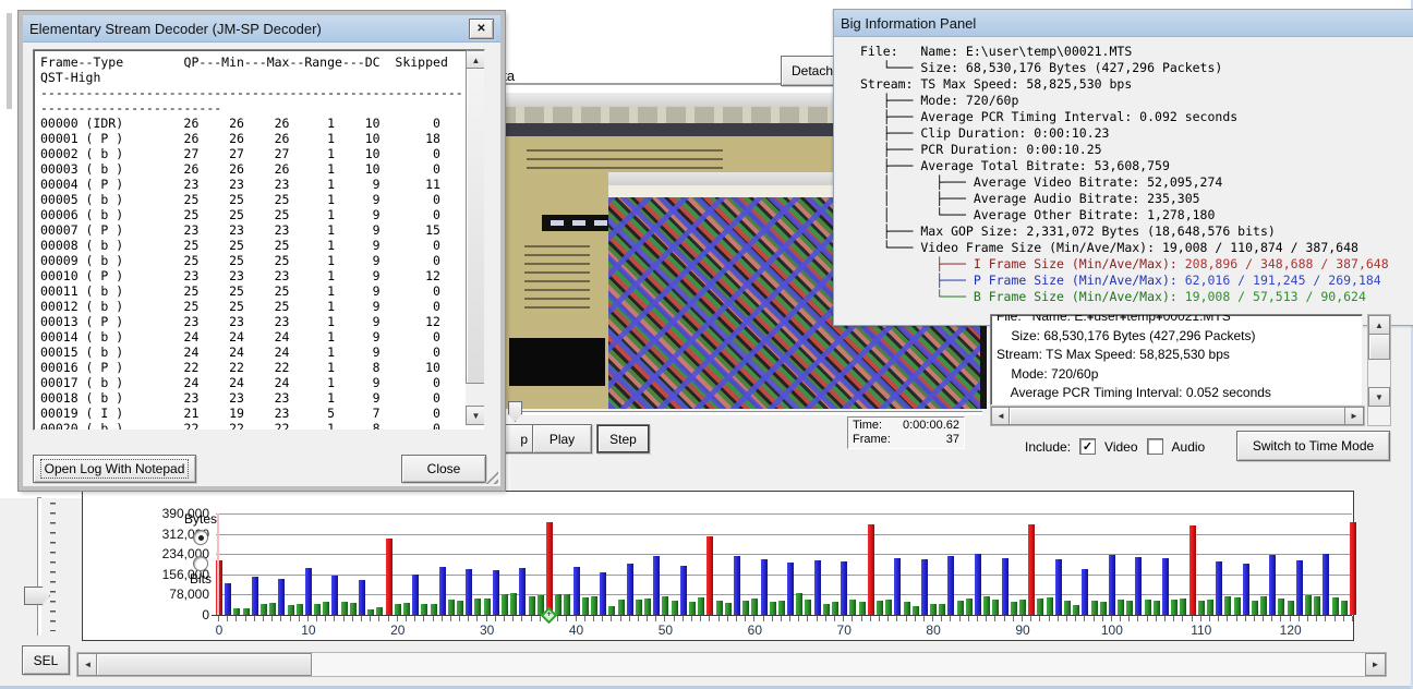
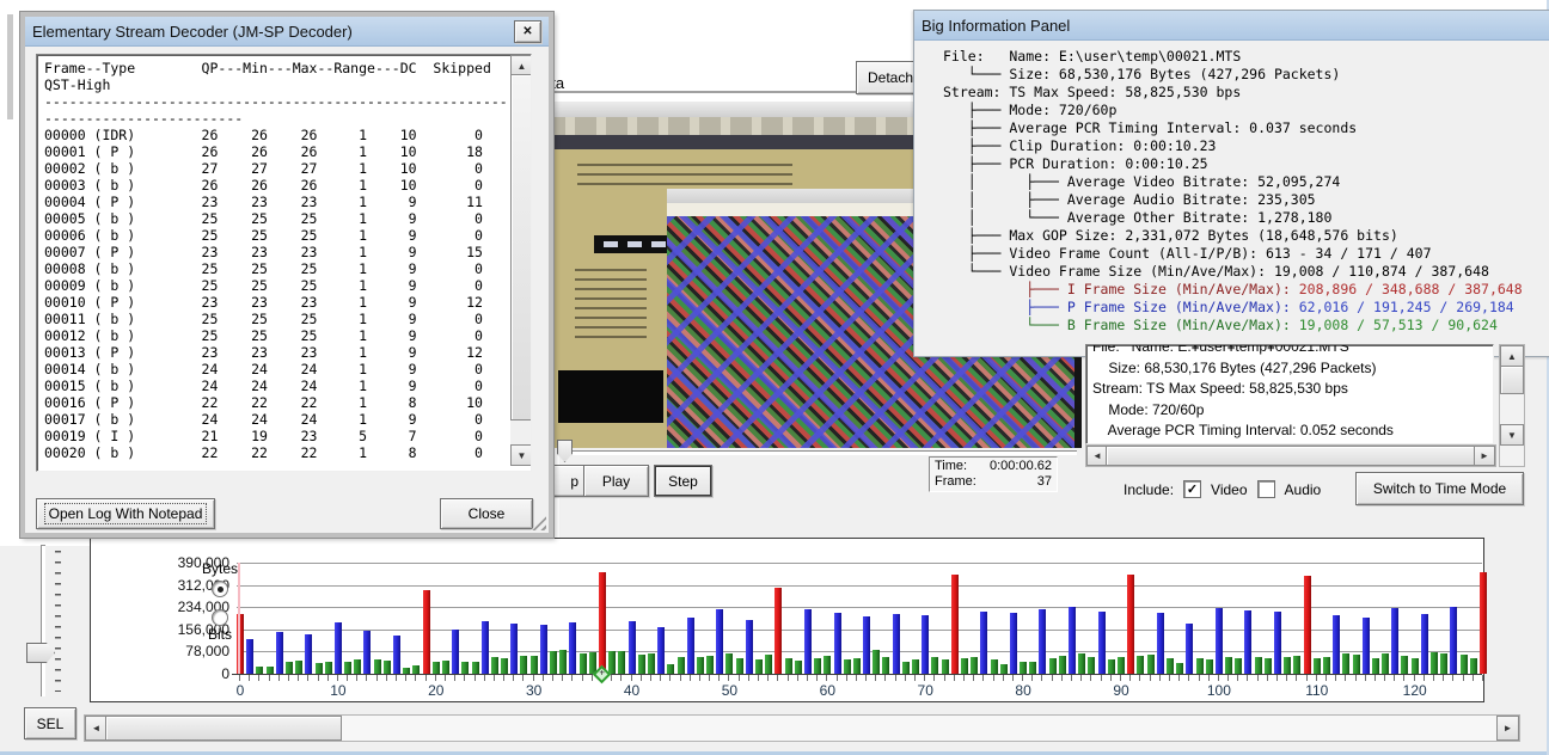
  Detach
  Big Information Panel
  File: Name: E:\user\temp\00021.MTS
  └─── Size: 68,530,176 Bytes (427,296 Packets)
  Stream: TS Max Speed: 58,825,530 bps
  ├─── Mode: 720/60p
- ├─── Average PCR Timing Interval: 0.092 seconds
+ ├─── Average PCR Timing Interval: 0.037 seconds
  ├─── Clip Duration: 0:00:10.23
  ├─── PCR Duration: 0:00:10.25
- ├─── Average Total Bitrate: 53,608,759
  │ ├─── Average Video Bitrate: 52,095,274
  │ ├─── Average Audio Bitrate: 235,305
  │ └─── Average Other Bitrate: 1,278,180
  ├─── Max GOP Size: 2,331,072 Bytes (18,648,576 bits)
+ ├─── Video Frame Count (All-I/P/B): 613 - 34 / 171 / 407
  └─── Video Frame Size (Min/Ave/Max): 19,008 / 110,874 / 387,648
  ├─── I Frame Size (Min/Ave/Max): 208,896 / 348,688 / 387,648
  ├─── P Frame Size (Min/Ave/Max): 62,016 / 191,245 / 269,184
  └─── B Frame Size (Min/Ave/Max): 19,008 / 57,513 / 90,624
  File: Name: E:¥user¥temp¥00021.MTS
  Size: 68,530,176 Bytes (427,296 Packets)
  Stream: TS Max Speed: 58,825,530 bps
  Mode: 720/60p
  Average PCR Timing Interval: 0.052 seconds
  ◄
  ►
  ▲
  ▼
  p
  Play
  Step
  Time:
  0:00:00.62
  Frame:
  37
  Include:
  ✓
  Video
  Audio
  Switch to Time Mode
  SEL
  0
  78,000
  156,000
  234,000
  312,0
  390,000
  0
  10
  20
  30
  40
  50
  60
  70
  80
  90
  100
  110
  120
  Bytes
  Bits
  ◄
  ►
  Elementary Stream Decoder (JM-SP Decoder)
  ✕
  Frame--Type QP---Min---Max--Range---DC Skipped
  QST-High
  --------------------------------------------------------
  ------------------------
  00000 (IDR) 26 26 26 1 10 0
  00001 ( P ) 26 26 26 1 10 18
  00002 ( b ) 27 27 27 1 10 0
  00003 ( b ) 26 26 26 1 10 0
  00004 ( P ) 23 23 23 1 9 11
  00005 ( b ) 25 25 25 1 9 0
  00006 ( b ) 25 25 25 1 9 0
  00007 ( P ) 23 23 23 1 9 15
  00008 ( b ) 25 25 25 1 9 0
  00009 ( b ) 25 25 25 1 9 0
  00010 ( P ) 23 23 23 1 9 12
  00011 ( b ) 25 25 25 1 9 0
  00012 ( b ) 25 25 25 1 9 0
  00013 ( P ) 23 23 23 1 9 12
  00014 ( b ) 24 24 24 1 9 0
  00015 ( b ) 24 24 24 1 9 0
  00016 ( P ) 22 22 22 1 8 10
  00017 ( b ) 24 24 24 1 9 0
- 00018 ( b ) 23 23 23 1 9 0
  00019 ( I ) 21 19 23 5 7 0
  00020 ( b ) 22 22 22 1 8 0
  ▲
  ▼
  Open Log With Notepad
  Close
